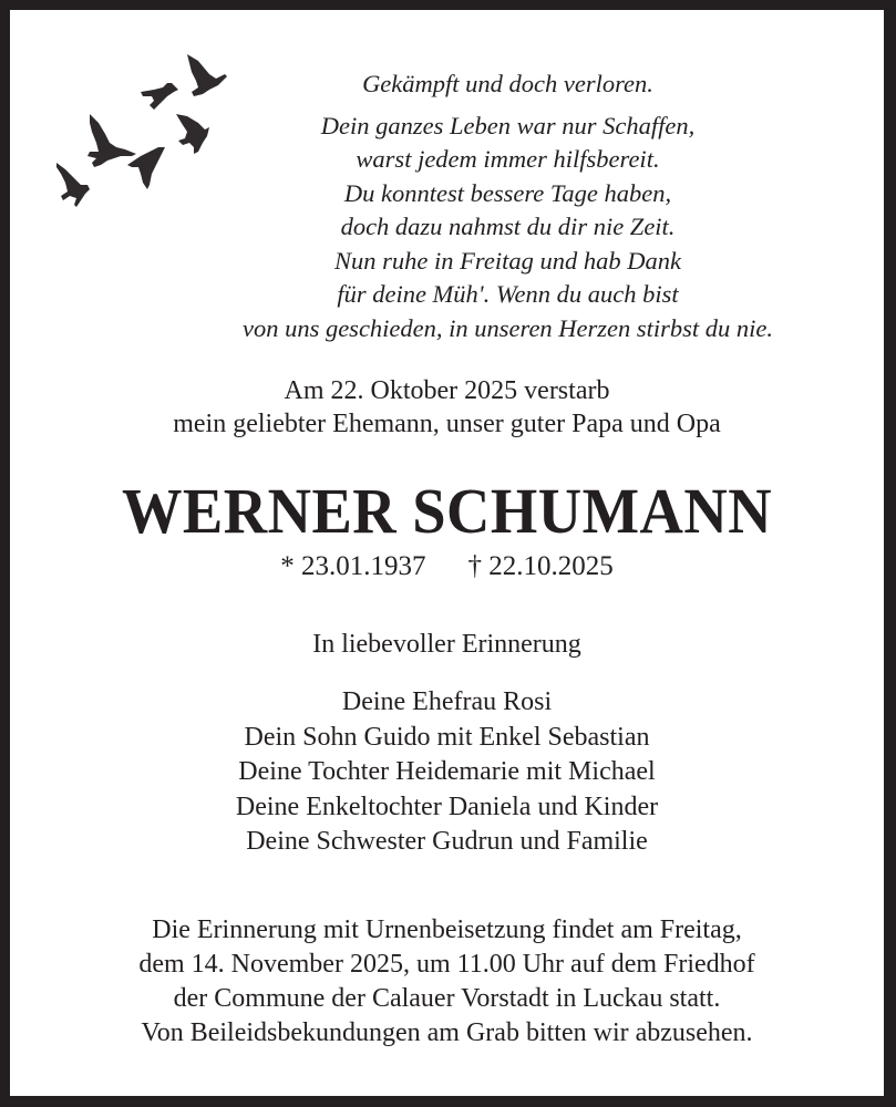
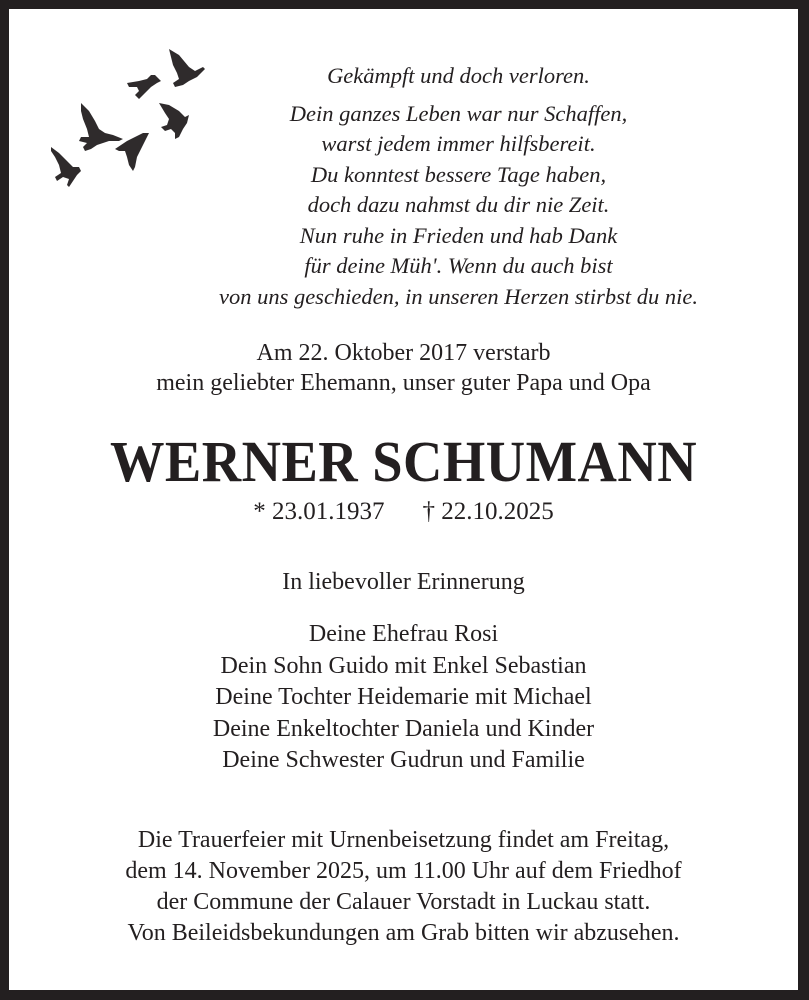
  Gekämpft und doch verloren.
  Dein ganzes Leben war nur Schaffen,
  warst jedem immer hilfsbereit.
  Du konntest bessere Tage haben,
  doch dazu nahmst du dir nie Zeit.
- Nun ruhe in Freitag und hab Dank
+ Nun ruhe in Frieden und hab Dank
  für deine Müh'. Wenn du auch bist
  von uns geschieden, in unseren Herzen stirbst du nie.
- Am 22. Oktober 2025 verstarb
+ Am 22. Oktober 2017 verstarb
  mein geliebter Ehemann, unser guter Papa und Opa
  WERNER SCHUMANN
  * 23.01.1937 † 22.10.2025
  In liebevoller Erinnerung
  Deine Ehefrau Rosi
  Dein Sohn Guido mit Enkel Sebastian
  Deine Tochter Heidemarie mit Michael
  Deine Enkeltochter Daniela und Kinder
  Deine Schwester Gudrun und Familie
- Die Erinnerung mit Urnenbeisetzung findet am Freitag,
+ Die Trauerfeier mit Urnenbeisetzung findet am Freitag,
  dem 14. November 2025, um 11.00 Uhr auf dem Friedhof
  der Commune der Calauer Vorstadt in Luckau statt.
  Von Beileidsbekundungen am Grab bitten wir abzusehen.
